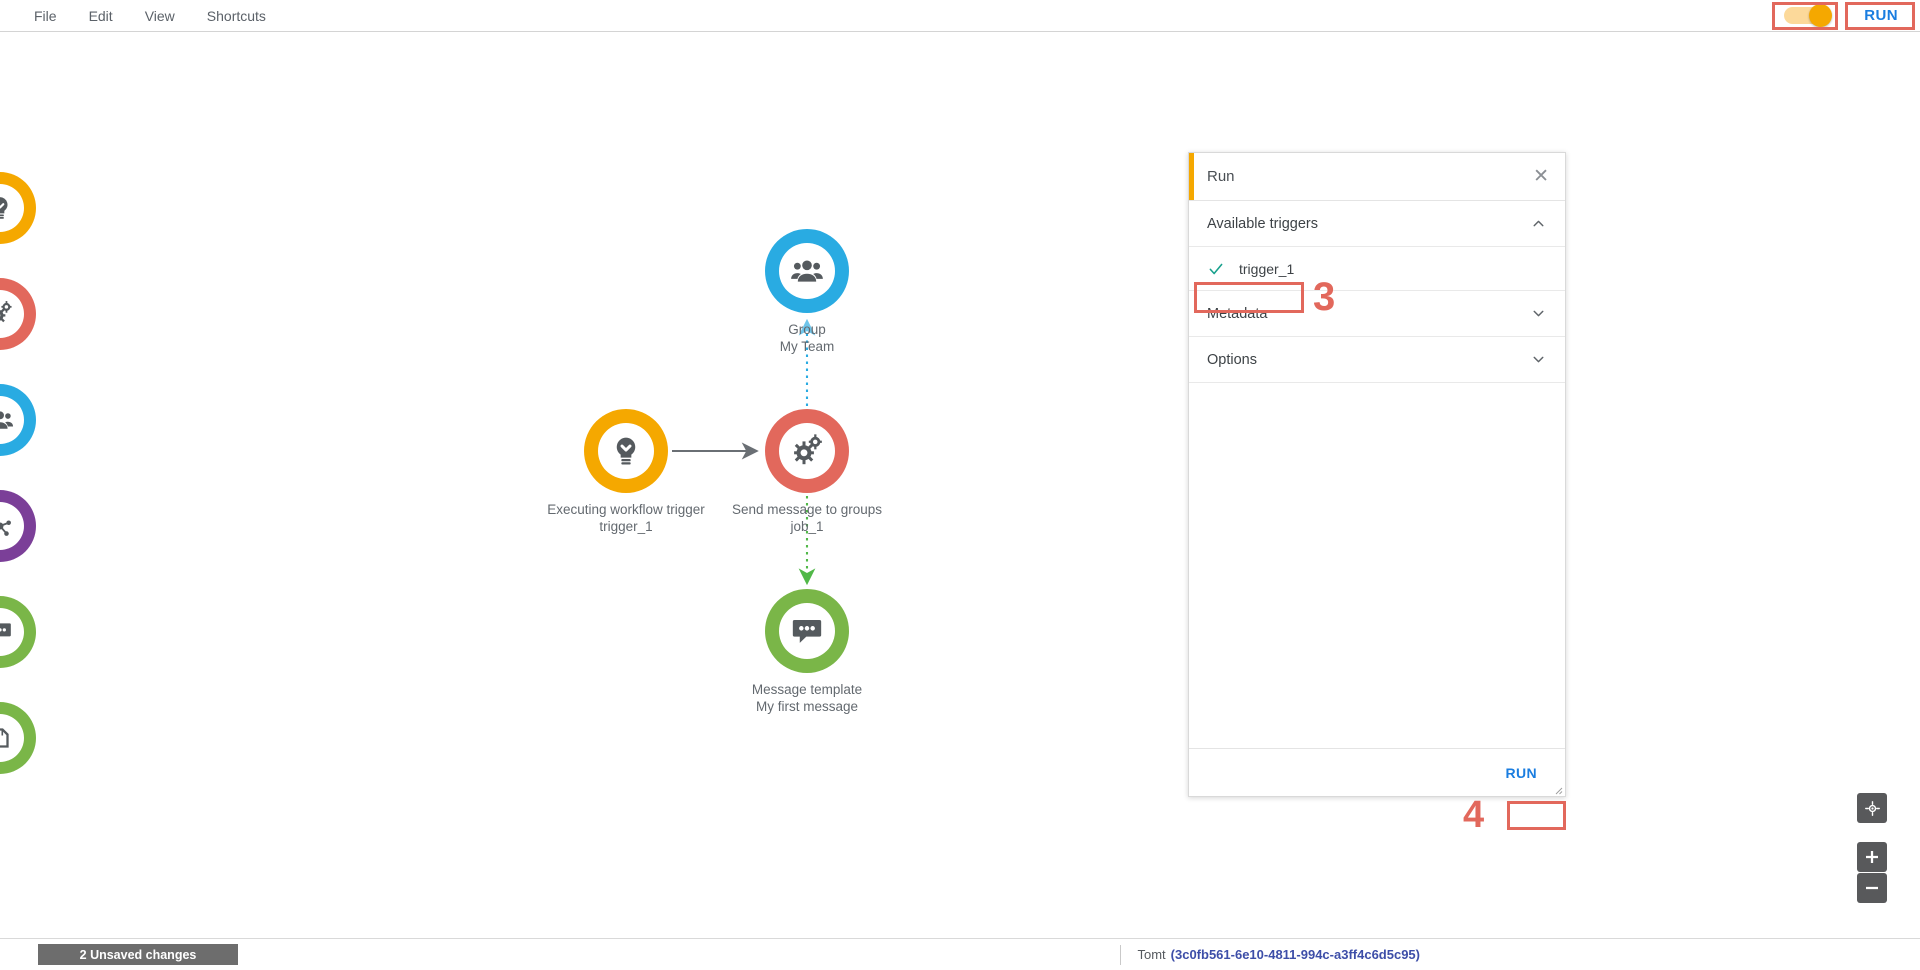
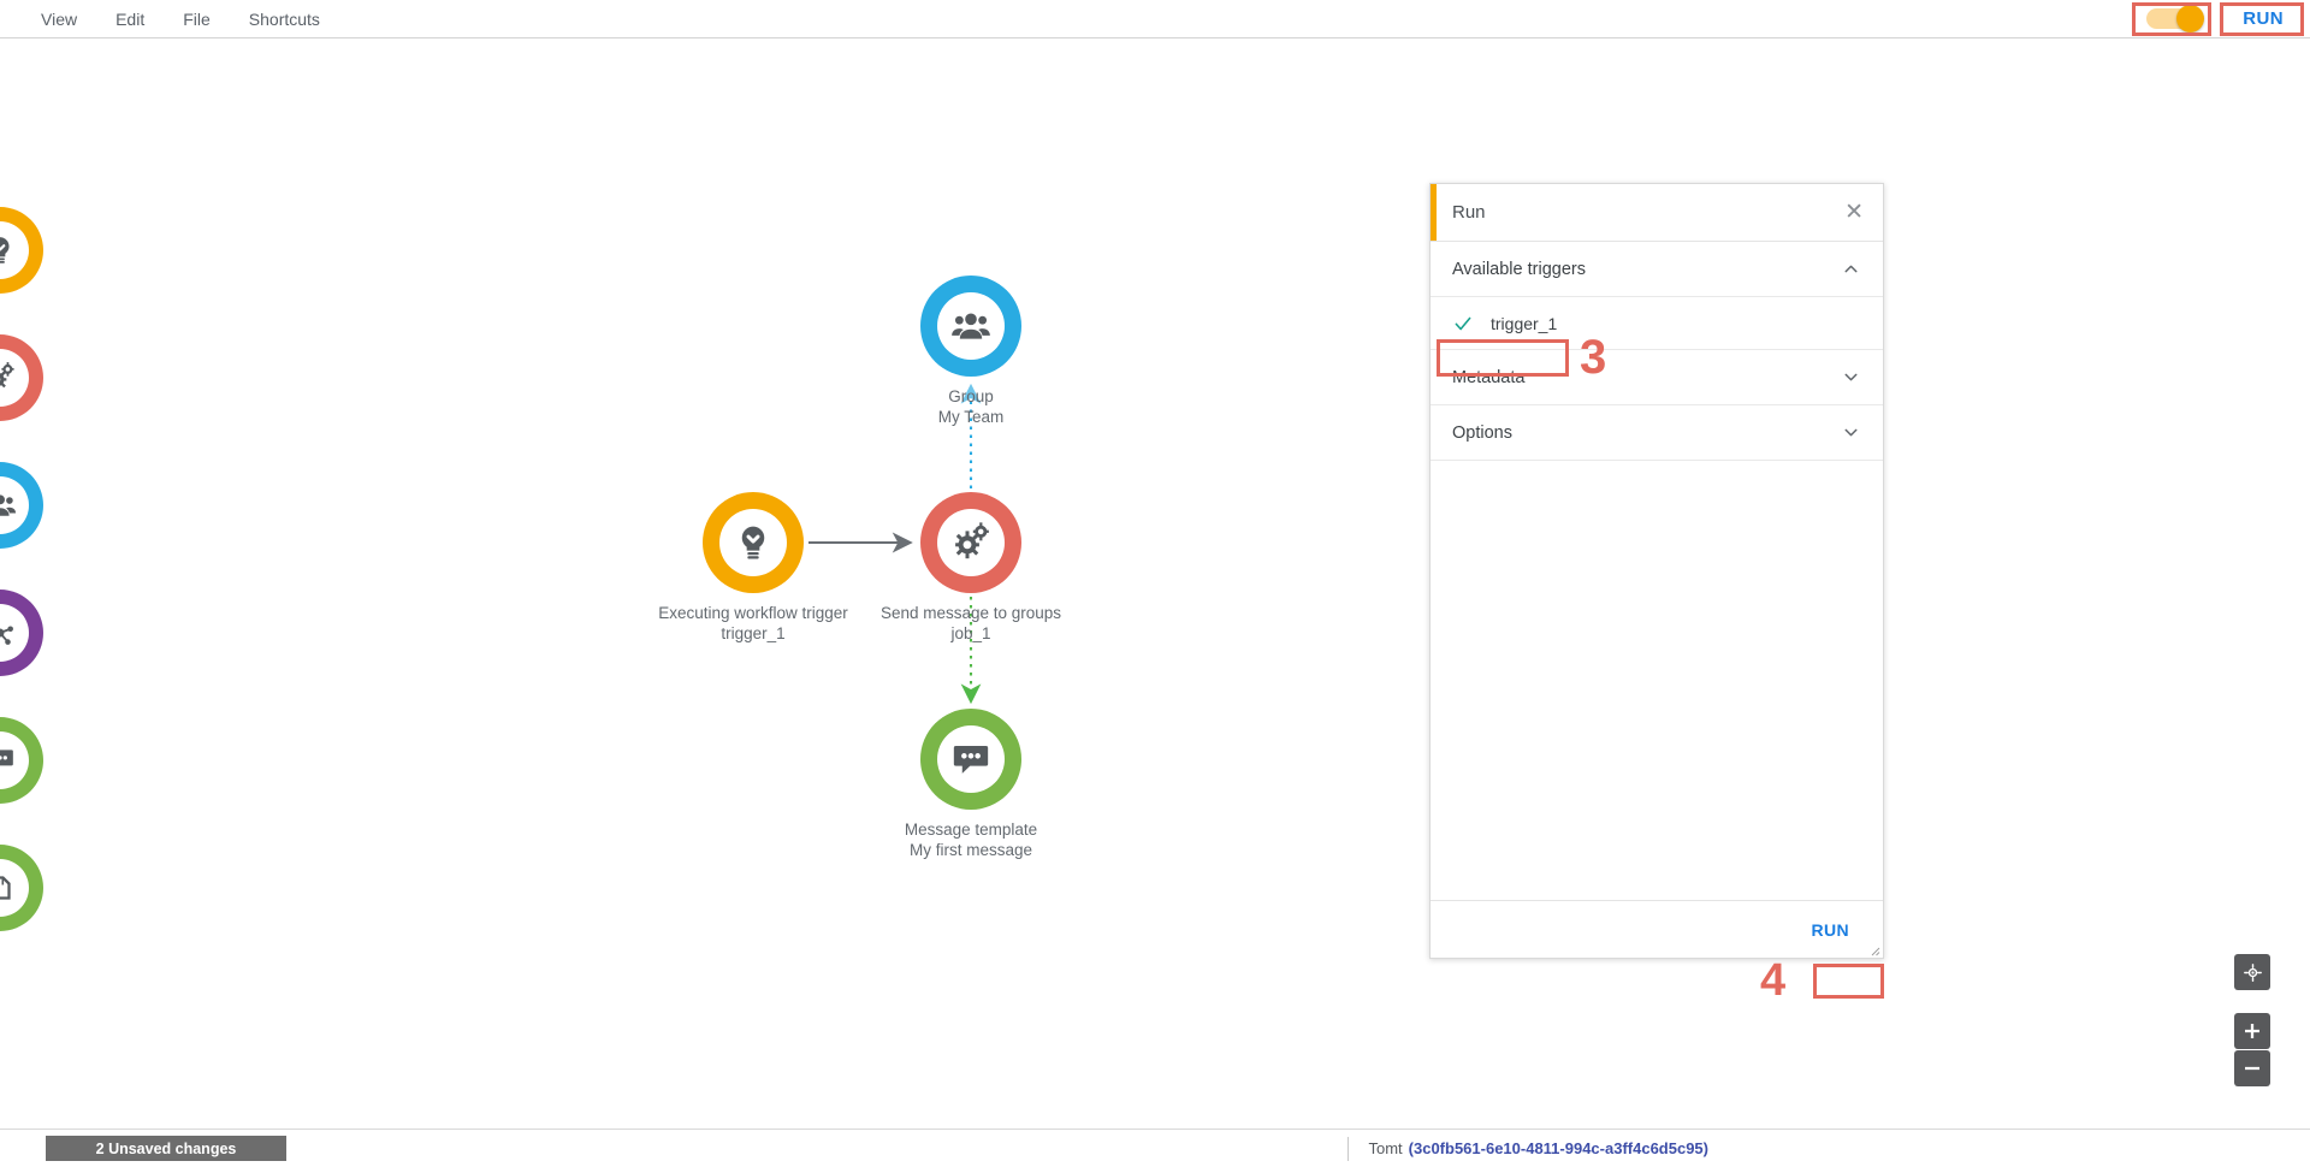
- File
+ View
  Edit
- View
+ File
  Shortcuts
  RUN
  Group
  My Team
  Executing workflow trigger
  trigger_1
  Send message to groups
  job_1
  Message template
  My first message
  Run
  ✕
  Available triggers
  trigger_1
  Metadata
  Options
  RUN
  3
  4
  2 Unsaved changes
  Tomt
  (3c0fb561-6e10-4811-994c-a3ff4c6d5c95)
